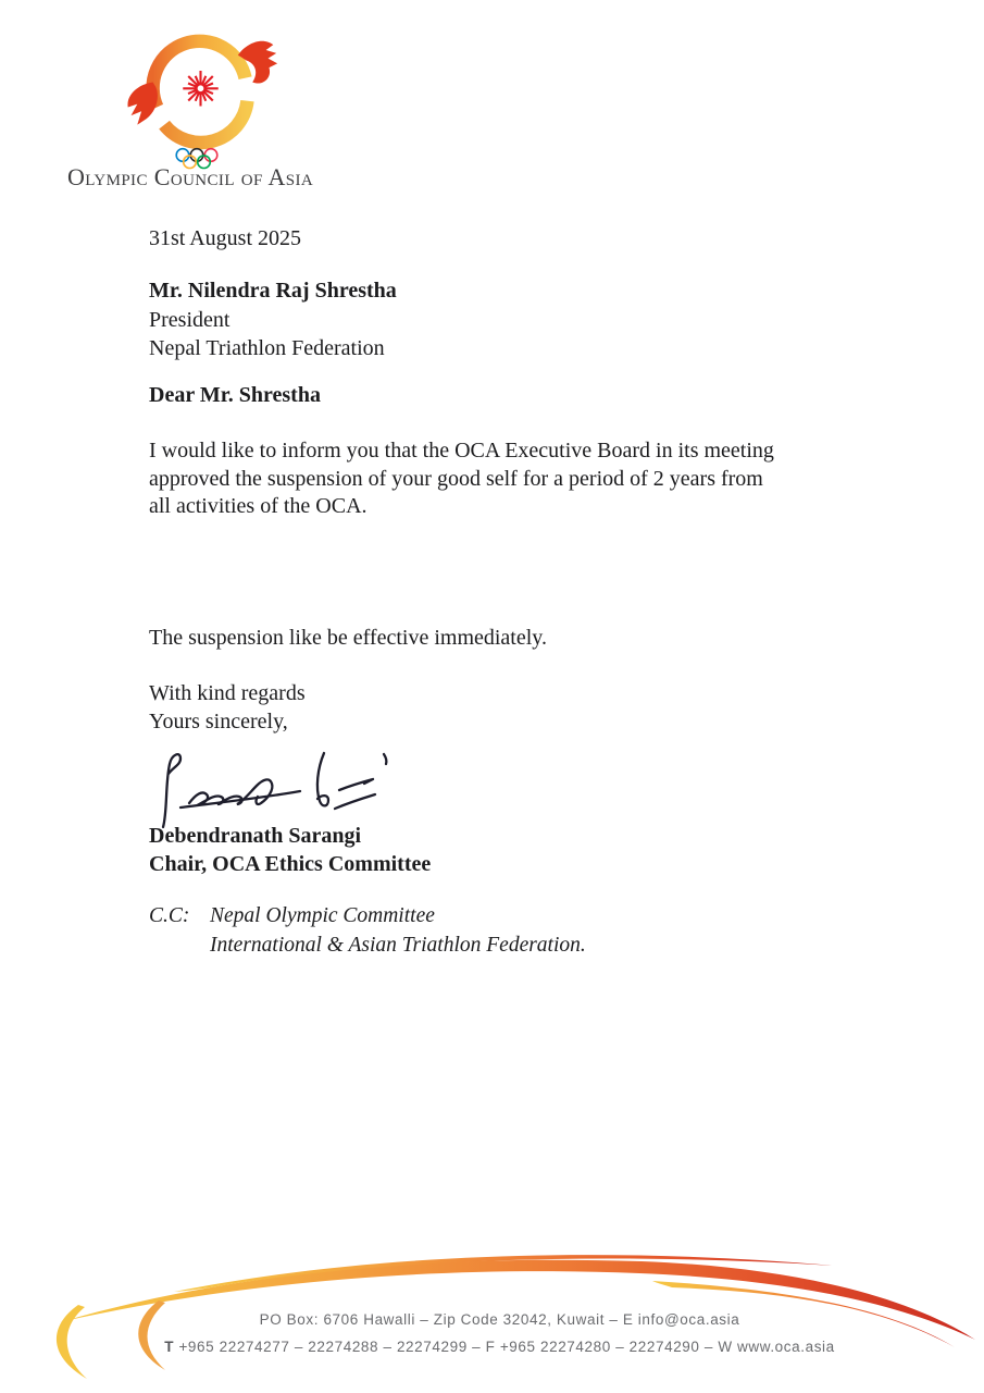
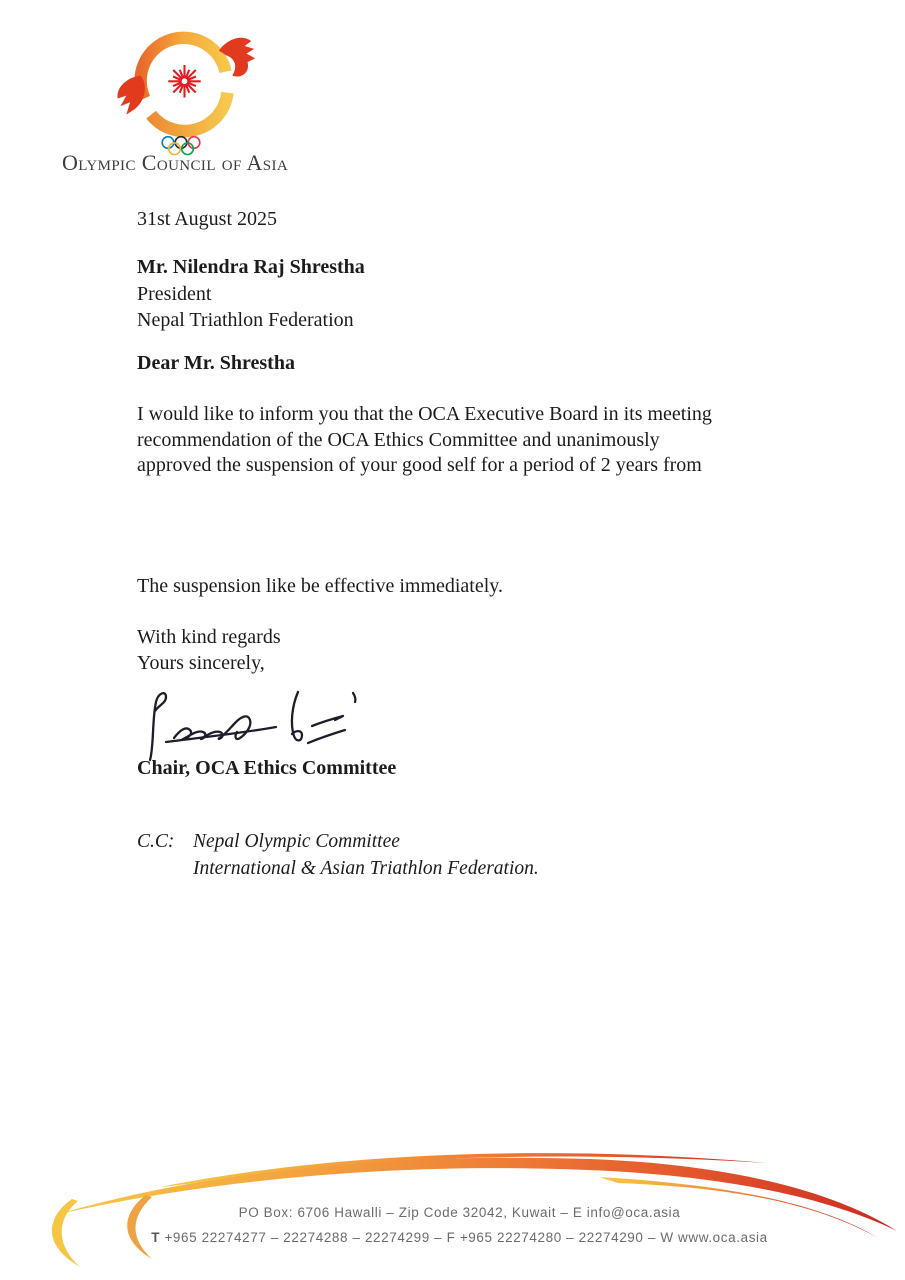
  Olympic Council of Asia
  31st August 2025
  Mr. Nilendra Raj Shrestha
  President
  Nepal Triathlon Federation
  Dear Mr. Shrestha
  I would like to inform you that the OCA Executive Board in its meeting
+ recommendation of the OCA Ethics Committee and unanimously
  approved the suspension of your good self for a period of 2 years from
- all activities of the OCA.
  The suspension like be effective immediately.
  With kind regards
  Yours sincerely,
- Debendranath Sarangi
  Chair, OCA Ethics Committee
  C.C:
  Nepal Olympic Committee
  International & Asian Triathlon Federation.
  PO Box: 6706 Hawalli – Zip Code 32042, Kuwait – E info@oca.asia
  T +965 22274277 – 22274288 – 22274299 – F +965 22274280 – 22274290 – W www.oca.asia
